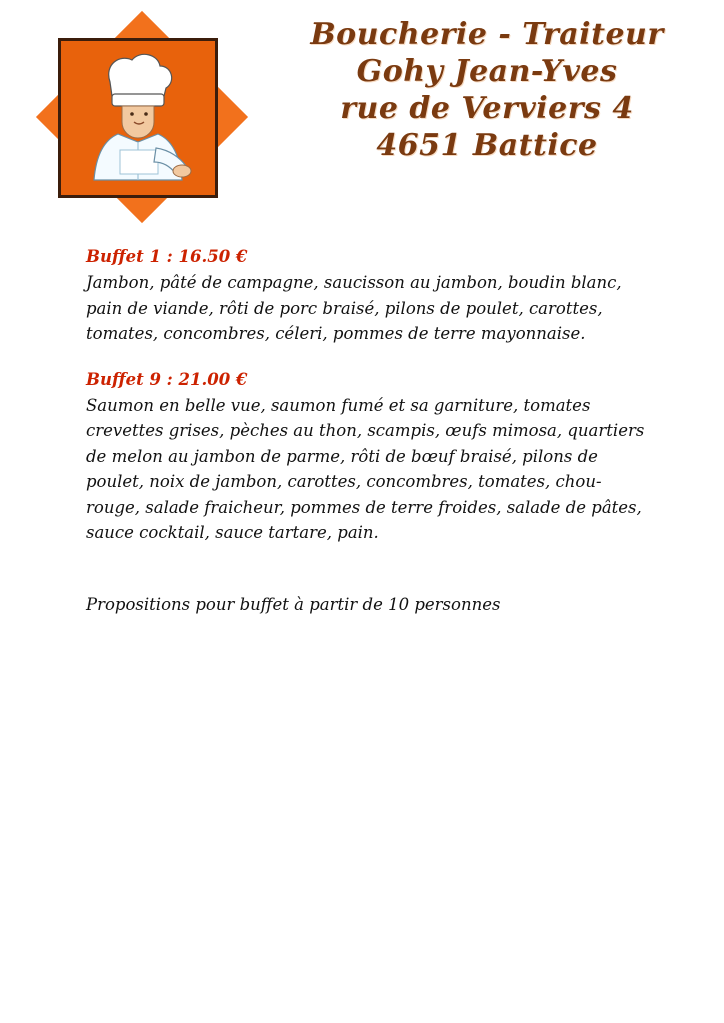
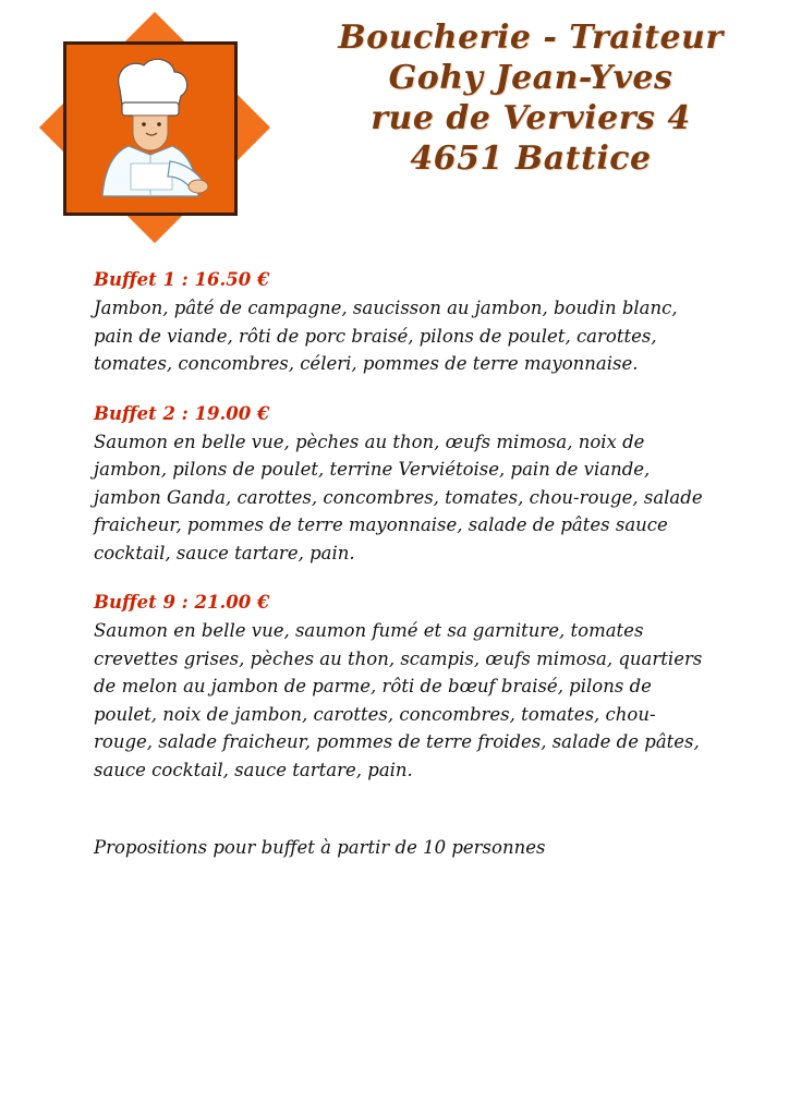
  Boucherie - Traiteur
  Gohy Jean-Yves
  rue de Verviers 4
  4651 Battice
  Buffet 1 : 16.50 €
  Jambon, pâté de campagne, saucisson au jambon, boudin blanc, pain de viande, rôti de porc braisé, pilons de poulet, carottes, tomates, concombres, céleri, pommes de terre mayonnaise.
+ Buffet 2 : 19.00 €
+ Saumon en belle vue, pèches au thon, œufs mimosa, noix de jambon, pilons de poulet, terrine Verviétoise, pain de viande, jambon Ganda, carottes, concombres, tomates, chou-rouge, salade fraicheur, pommes de terre mayonnaise, salade de pâtes sauce cocktail, sauce tartare, pain.
  Buffet 9 : 21.00 €
  Saumon en belle vue, saumon fumé et sa garniture, tomates crevettes grises, pèches au thon, scampis, œufs mimosa, quartiers de melon au jambon de parme, rôti de bœuf braisé, pilons de poulet, noix de jambon, carottes, concombres, tomates, chou-rouge, salade fraicheur, pommes de terre froides, salade de pâtes, sauce cocktail, sauce tartare, pain.
  Propositions pour buffet à partir de 10 personnes
